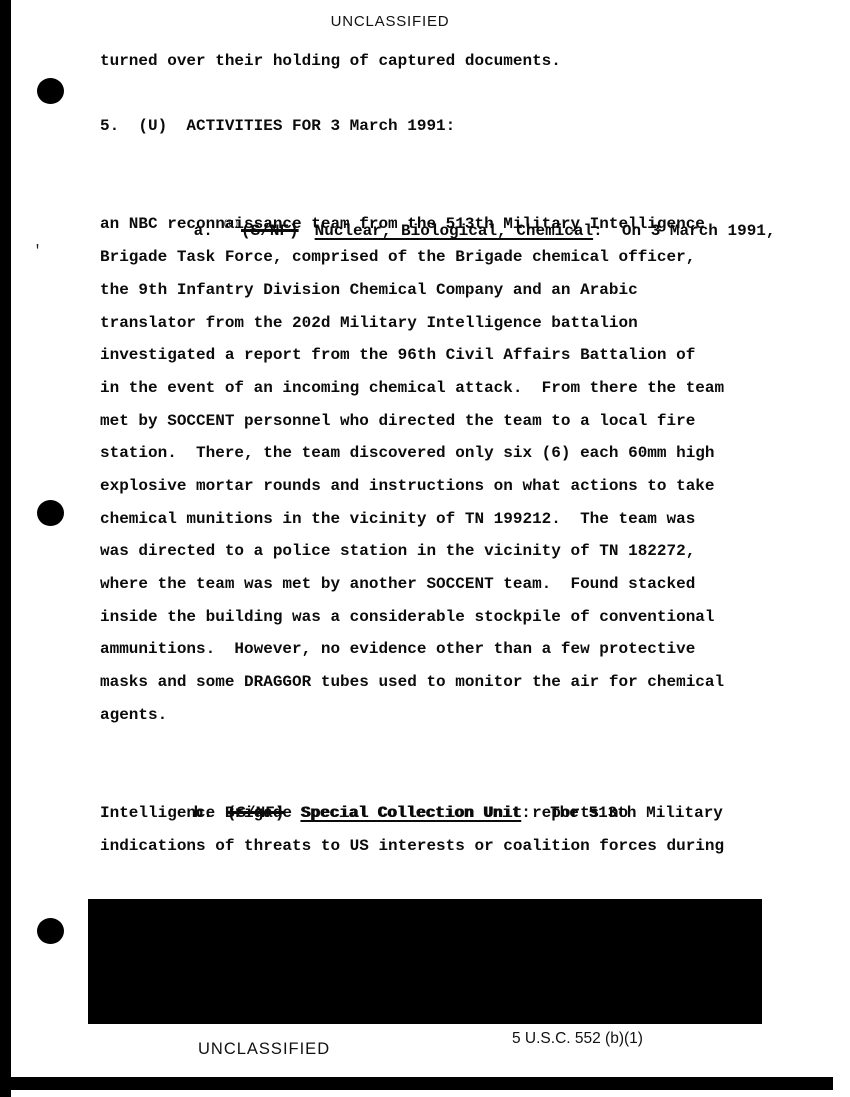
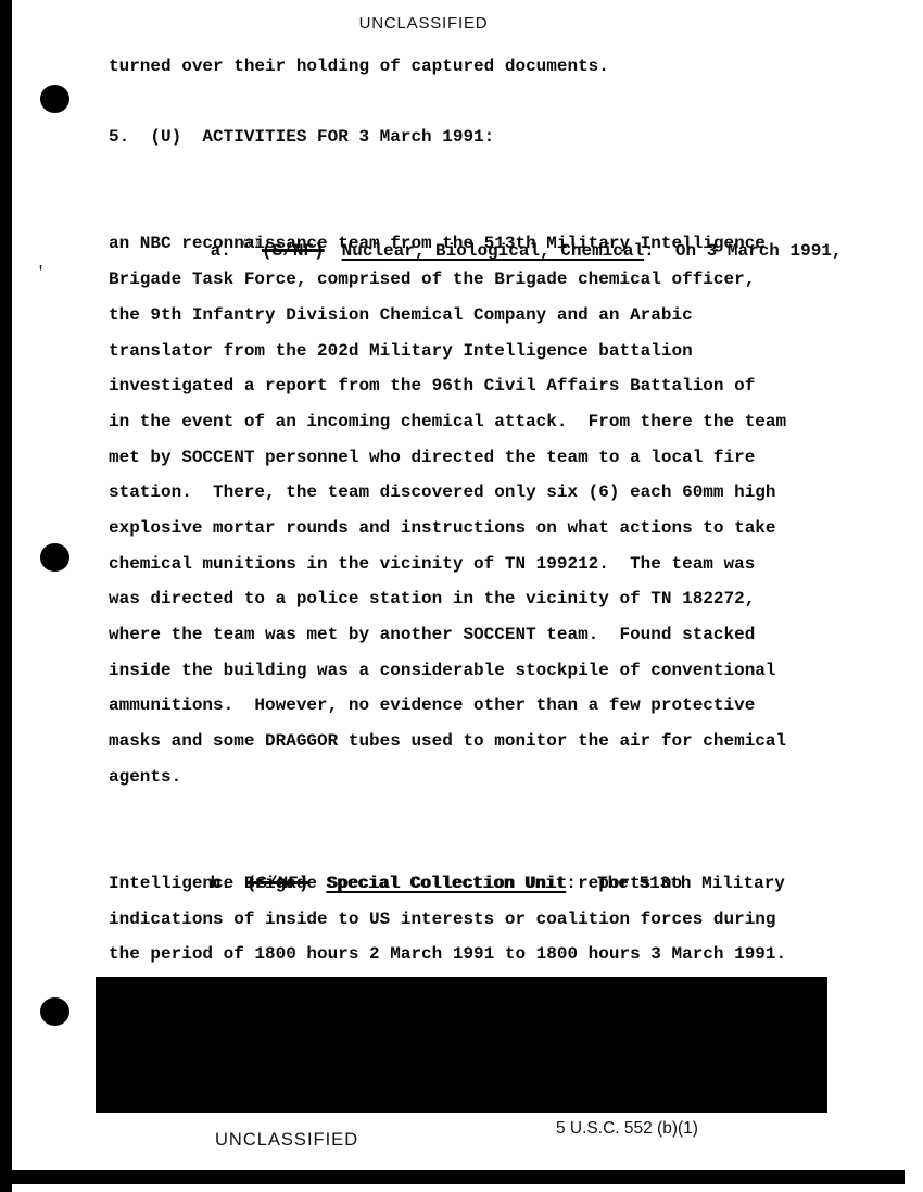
  '
  UNCLASSIFIED
  turned over their holding of captured documents.
  5. (U) ACTIVITIES FOR 3 March 1991:
  a. (U)(S/NF) Nuclear, Biological, Chemical: On 3 March 1991,
  an NBC reconnaissance team from the 513th Military Intelligence
  Brigade Task Force, comprised of the Brigade chemical officer,
  the 9th Infantry Division Chemical Company and an Arabic
  translator from the 202d Military Intelligence battalion
  investigated a report from the 96th Civil Affairs Battalion of
  in the event of an incoming chemical attack. From there the team
  met by SOCCENT personnel who directed the team to a local fire
  station. There, the team discovered only six (6) each 60mm high
  explosive mortar rounds and instructions on what actions to take
  chemical munitions in the vicinity of TN 199212. The team was
  was directed to a police station in the vicinity of TN 182272,
  where the team was met by another SOCCENT team. Found stacked
  inside the building was a considerable stockpile of conventional
  ammunitions. However, no evidence other than a few protective
  masks and some DRAGGOR tubes used to monitor the air for chemical
  agents.
  b. (S/NF) Special Collection Unit: The 513th Military
  Intelligence Brigade Special Collection Unit reports no
- indications of threats to US interests or coalition forces during
+ indications of inside to US interests or coalition forces during
+ the period of 1800 hours 2 March 1991 to 1800 hours 3 March 1991.
  UNCLASSIFIED
  5 U.S.C. 552 (b)(1)
